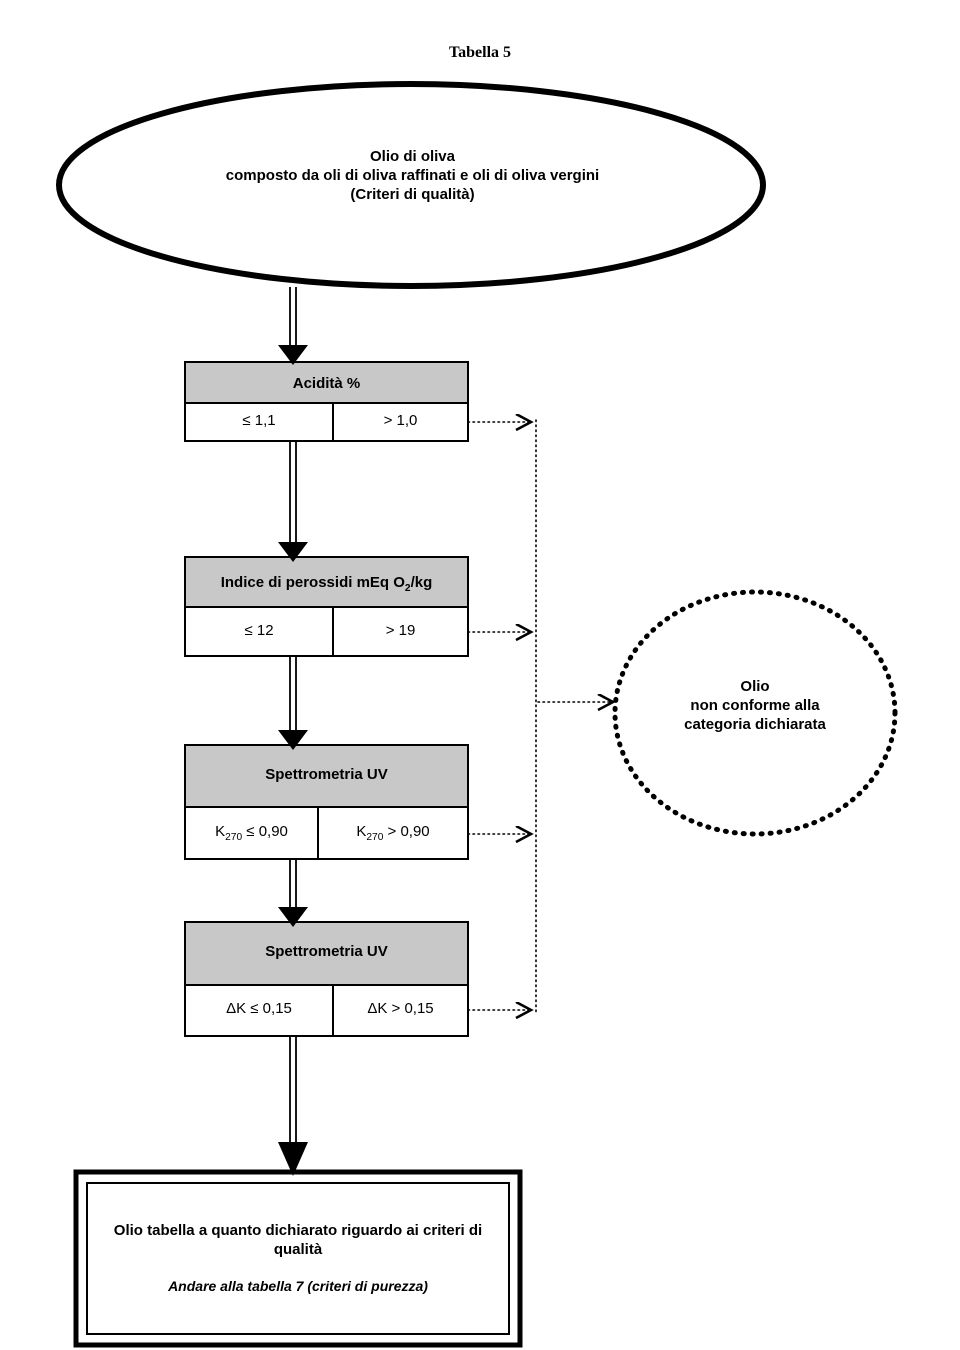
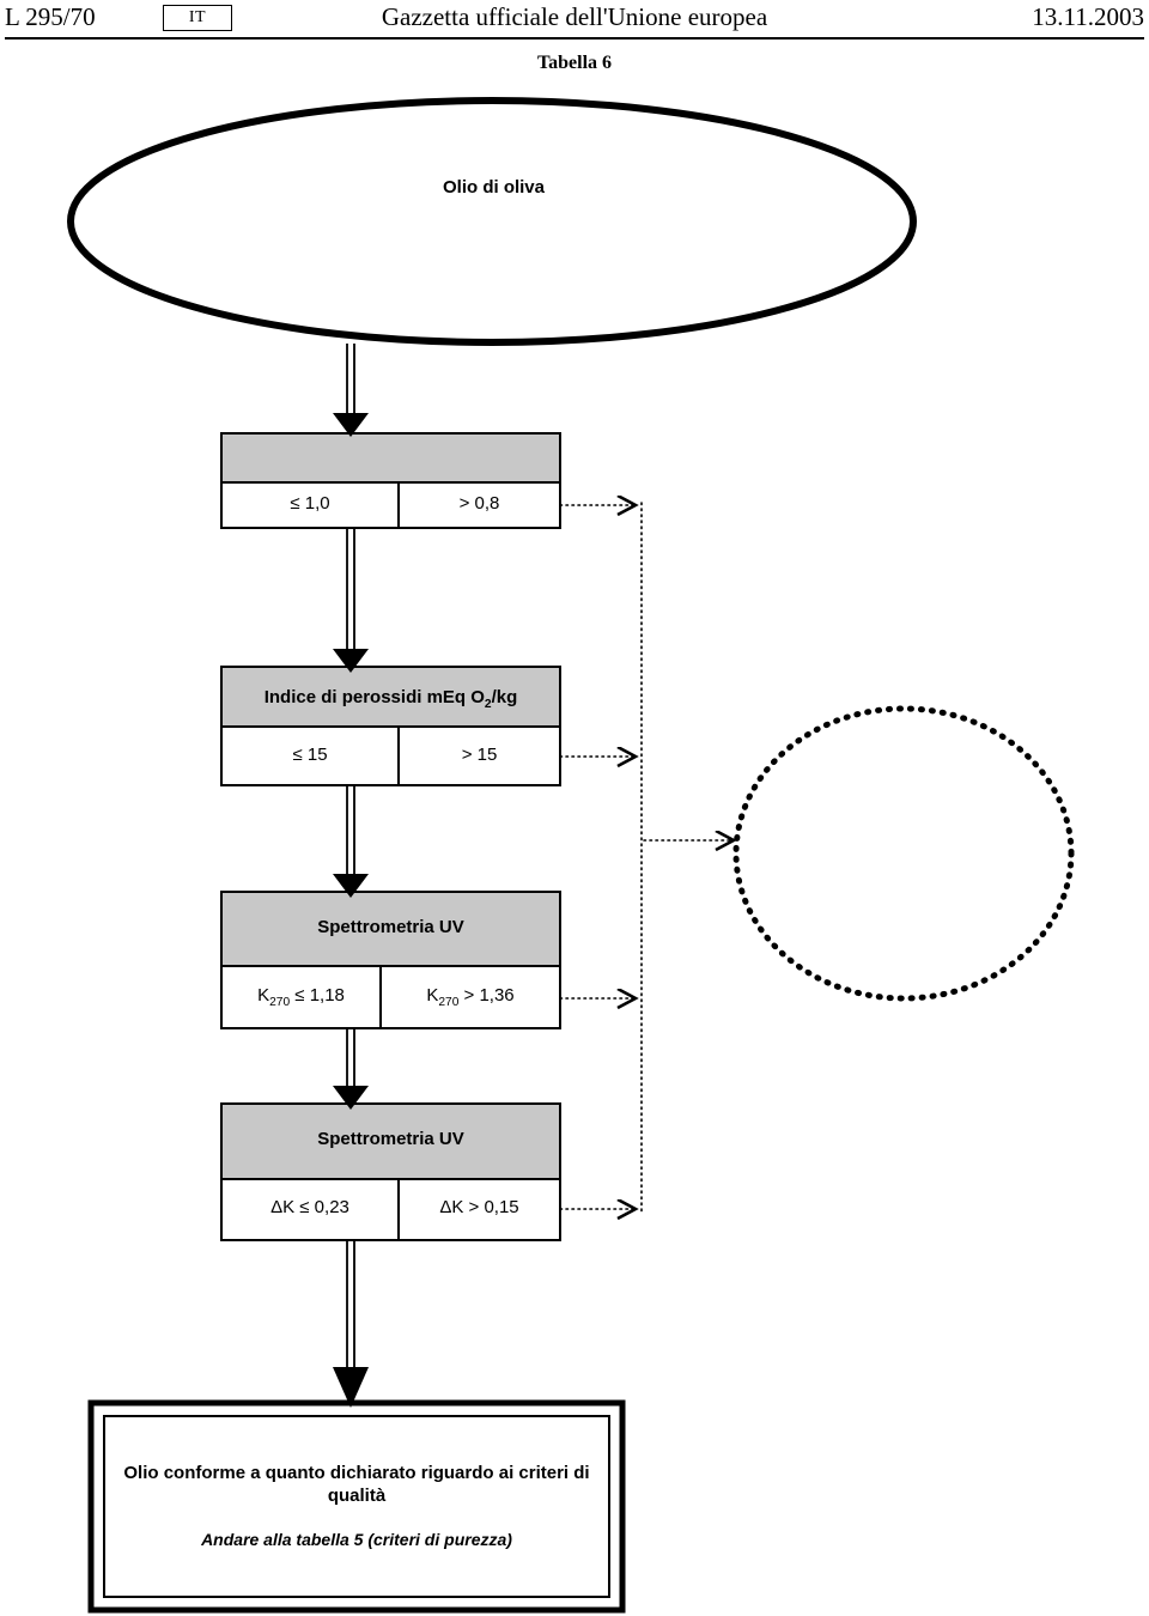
+ L 295/70
+ IT
+ Gazzetta ufficiale dell'Unione europea
+ 13.11.2003
- Tabella 5
+ Tabella 6
  Olio di oliva
- composto da oli di oliva raffinati e oli di oliva vergini
- (Criteri di qualità)
- Olio
- non conforme alla
- categoria dichiarata
- Acidità %
- ≤ 1,1
+ ≤ 1,0
- > 1,0
+ > 0,8
  Indice di perossidi mEq O2/kg
- ≤ 12
+ ≤ 15
- > 19
+ > 15
  Spettrometria UV
- K270 ≤ 0,90
+ K270 ≤ 1,18
- K270 > 0,90
+ K270 > 1,36
  Spettrometria UV
- ΔK ≤ 0,15
+ ΔK ≤ 0,23
  ΔK > 0,15
- Olio tabella a quanto dichiarato riguardo ai criteri di qualità
+ Olio conforme a quanto dichiarato riguardo ai criteri di qualità
- Andare alla tabella 7 (criteri di purezza)
+ Andare alla tabella 5 (criteri di purezza)
